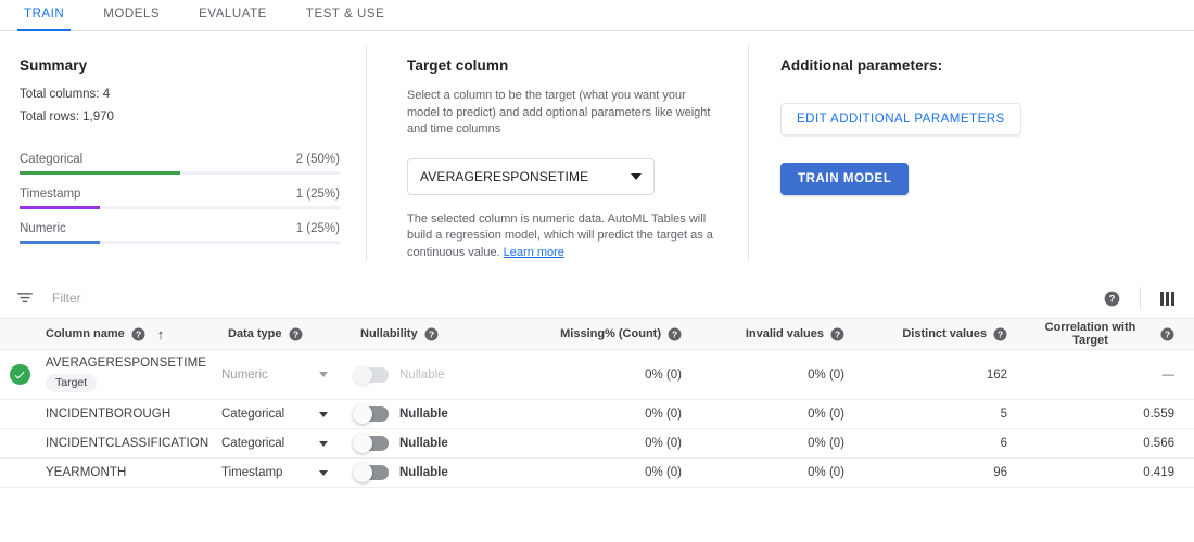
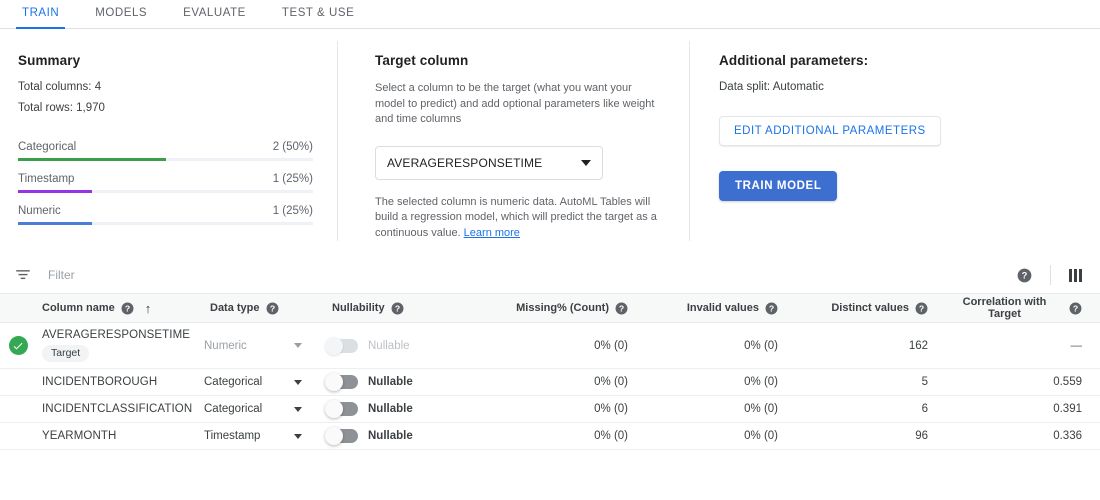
  TRAIN
  MODELS
  EVALUATE
  TEST & USE
  Summary
  Total columns: 4
  Total rows: 1,970
  Categorical
  2 (50%)
  Timestamp
  1 (25%)
  Numeric
  1 (25%)
  Target column
  Select a column to be the target (what you want your model to predict) and add optional parameters like weight and time columns
  AVERAGERESPONSETIME
  The selected column is numeric data. AutoML Tables will build a regression model, which will predict the target as a continuous value. Learn more
  Additional parameters:
+ Data split: Automatic
  EDIT ADDITIONAL PARAMETERS
  TRAIN MODEL
  Filter
  ?
  	Column name ? ↑	Data type ?	Nullability ?	Missing% (Count) ?	Invalid values ?	Distinct values ?	Correlation with Target ?
  	AVERAGERESPONSETIMETarget	Numeric	Nullable	0% (0)	0% (0)	162	—
  	INCIDENTBOROUGH	Categorical	Nullable	0% (0)	0% (0)	5	0.559
- 	INCIDENTCLASSIFICATION	Categorical	Nullable	0% (0)	0% (0)	6	0.566
+ 	INCIDENTCLASSIFICATION	Categorical	Nullable	0% (0)	0% (0)	6	0.391
- 	YEARMONTH	Timestamp	Nullable	0% (0)	0% (0)	96	0.419
+ 	YEARMONTH	Timestamp	Nullable	0% (0)	0% (0)	96	0.336
